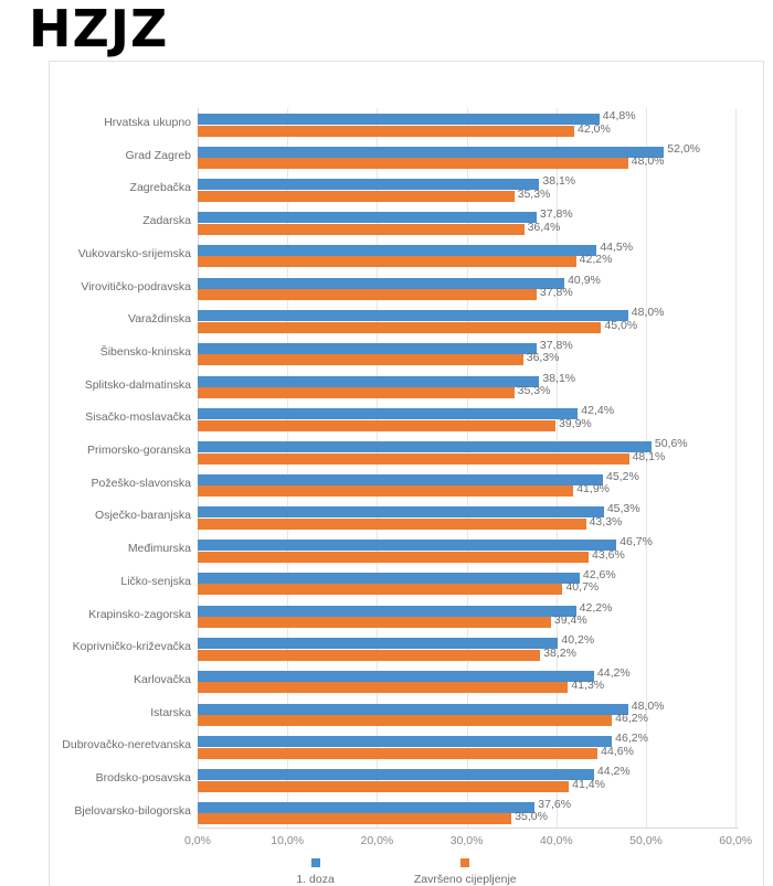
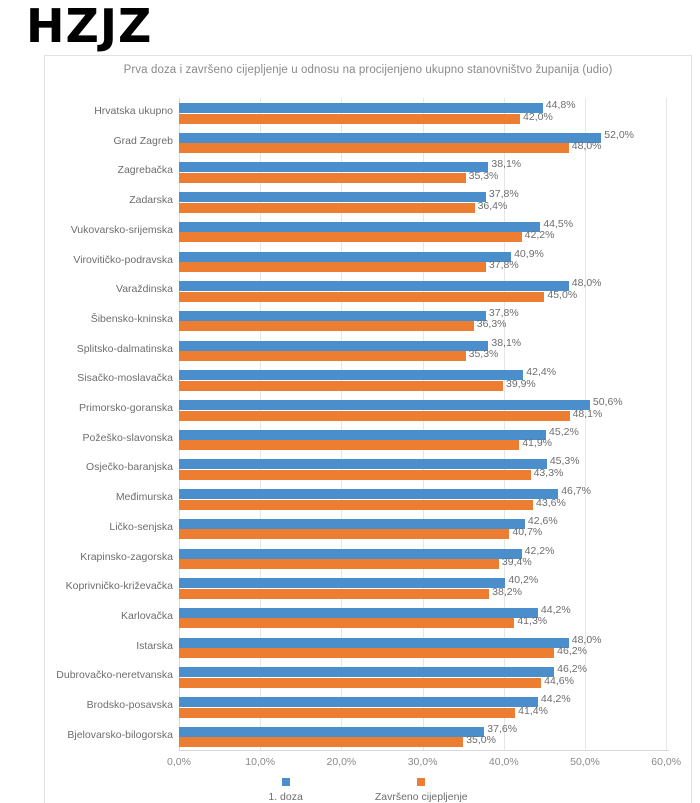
  HZJZ
+ Prva doza i završeno cijepljenje u odnosu na procijenjeno ukupno stanovništvo županija (udio)
  Hrvatska ukupno
  44,8%
  42,0%
  Grad Zagreb
  52,0%
  48,0%
  Zagrebačka
  38,1%
  35,3%
  Zadarska
  37,8%
  36,4%
  Vukovarsko-srijemska
  44,5%
  42,2%
  Virovitičko-podravska
  40,9%
  37,8%
  Varaždinska
  48,0%
  45,0%
  Šibensko-kninska
  37,8%
  36,3%
  Splitsko-dalmatinska
  38,1%
  35,3%
  Sisačko-moslavačka
  42,4%
  39,9%
  Primorsko-goranska
  50,6%
  48,1%
  Požeško-slavonska
  45,2%
  41,9%
  Osječko-baranjska
  45,3%
  43,3%
  Međimurska
  46,7%
  43,6%
  Ličko-senjska
  42,6%
  40,7%
  Krapinsko-zagorska
  42,2%
  39,4%
  Koprivničko-križevačka
  40,2%
  38,2%
  Karlovačka
  44,2%
  41,3%
  Istarska
  48,0%
  46,2%
  Dubrovačko-neretvanska
  46,2%
  44,6%
  Brodsko-posavska
  44,2%
  41,4%
  Bjelovarsko-bilogorska
  37,6%
  35,0%
  0,0%
  10,0%
  20,0%
  30,0%
  40,0%
  50,0%
  60,0%
  1. doza
  Završeno cijepljenje
